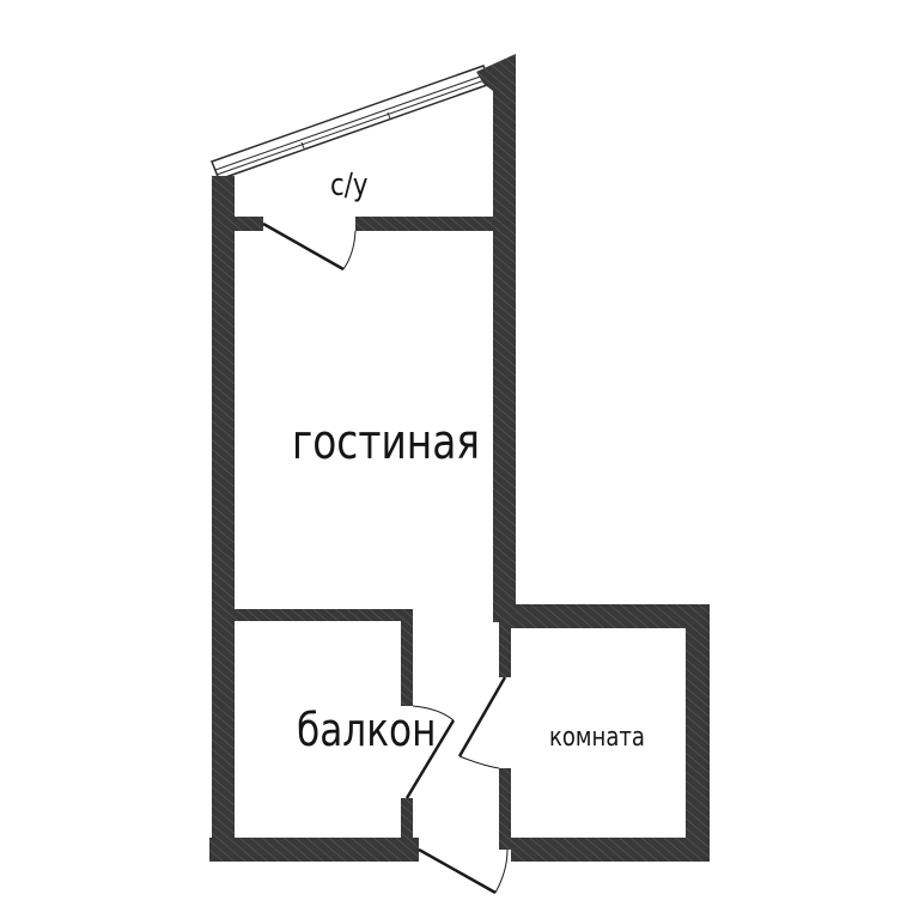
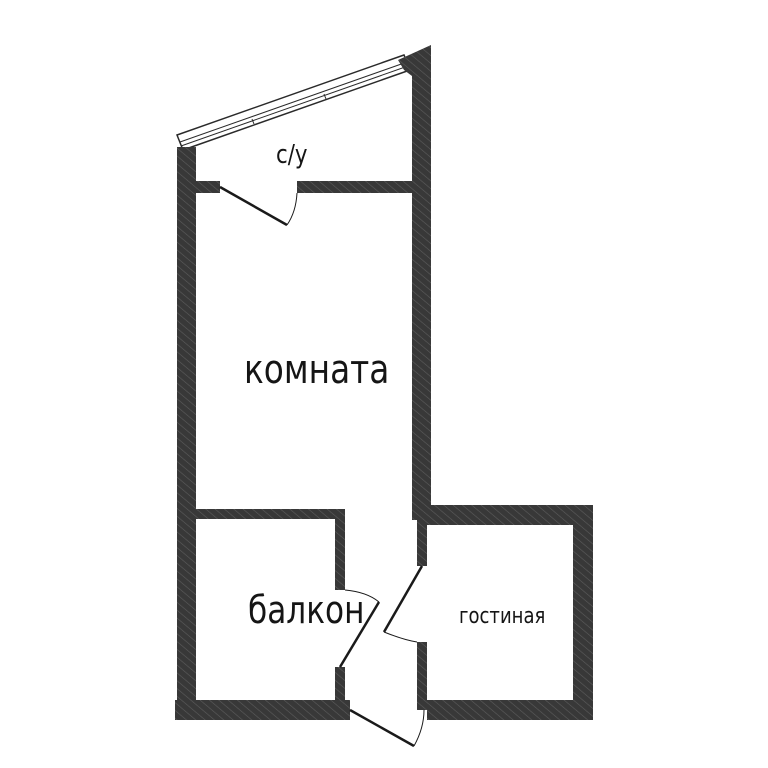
  с/у
- гостиная
+ комната
  балкон
- комната
+ гостиная
